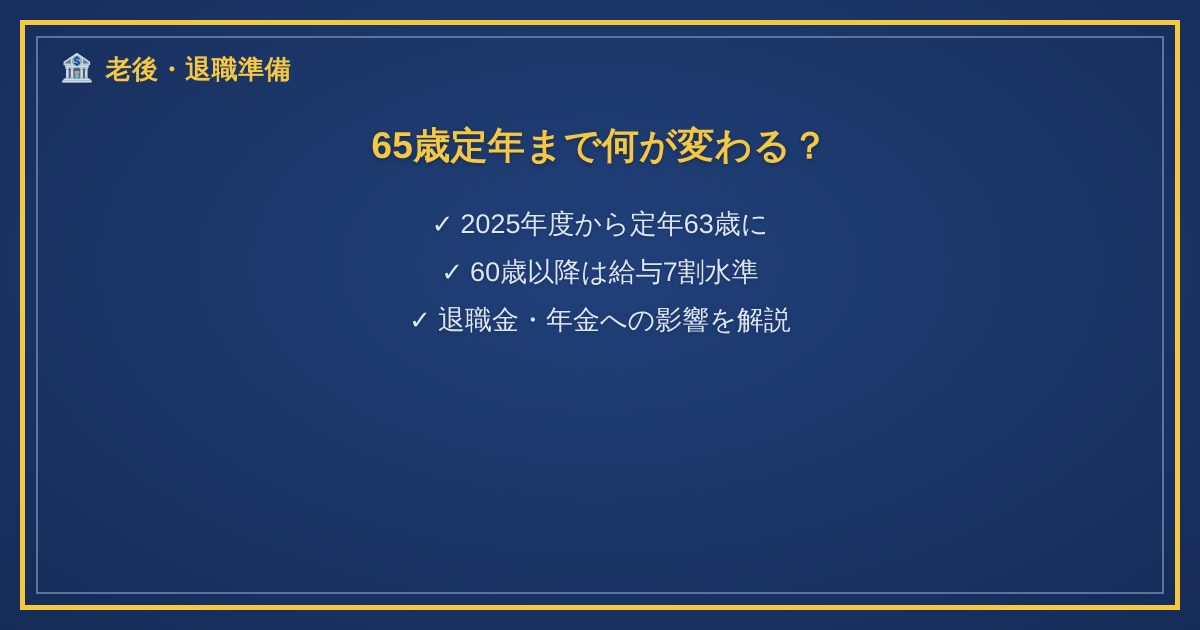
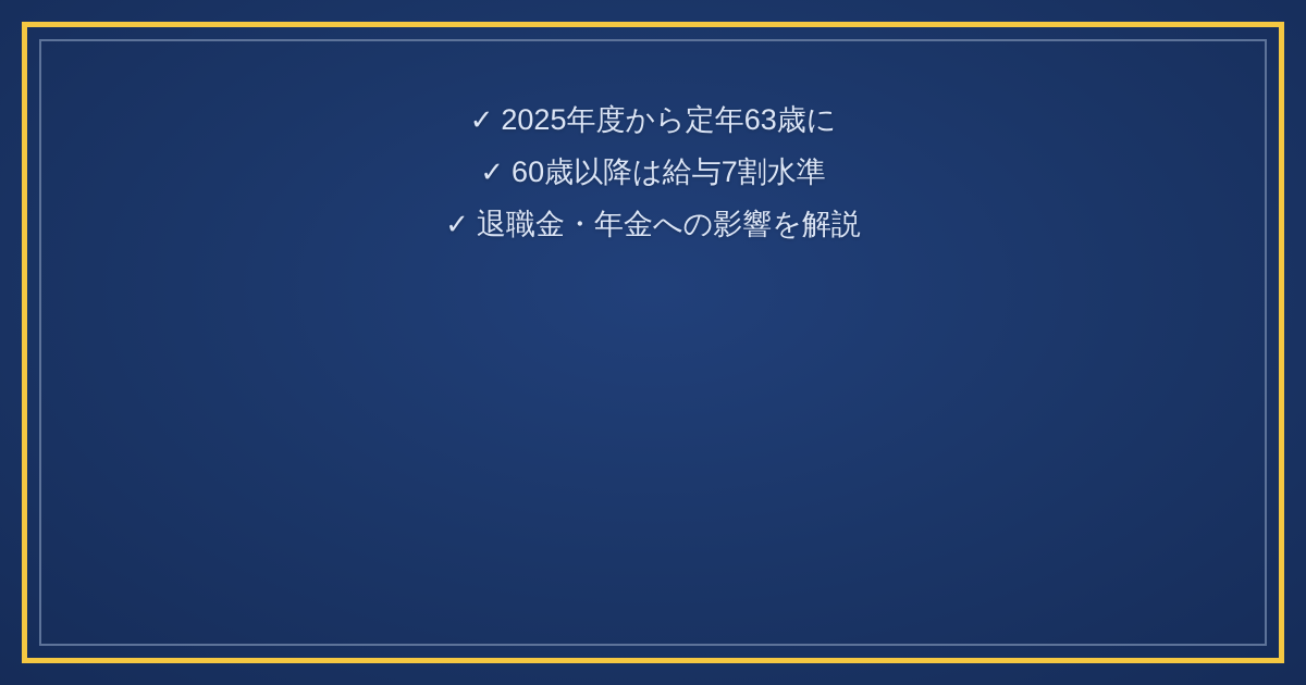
- 🏦
- 老後・退職準備
- 65歳定年まで何が変わる？
  ✓
  2025年度から定年63歳に
  ✓
  60歳以降は給与7割水準
  ✓
  退職金・年金への影響を解説
